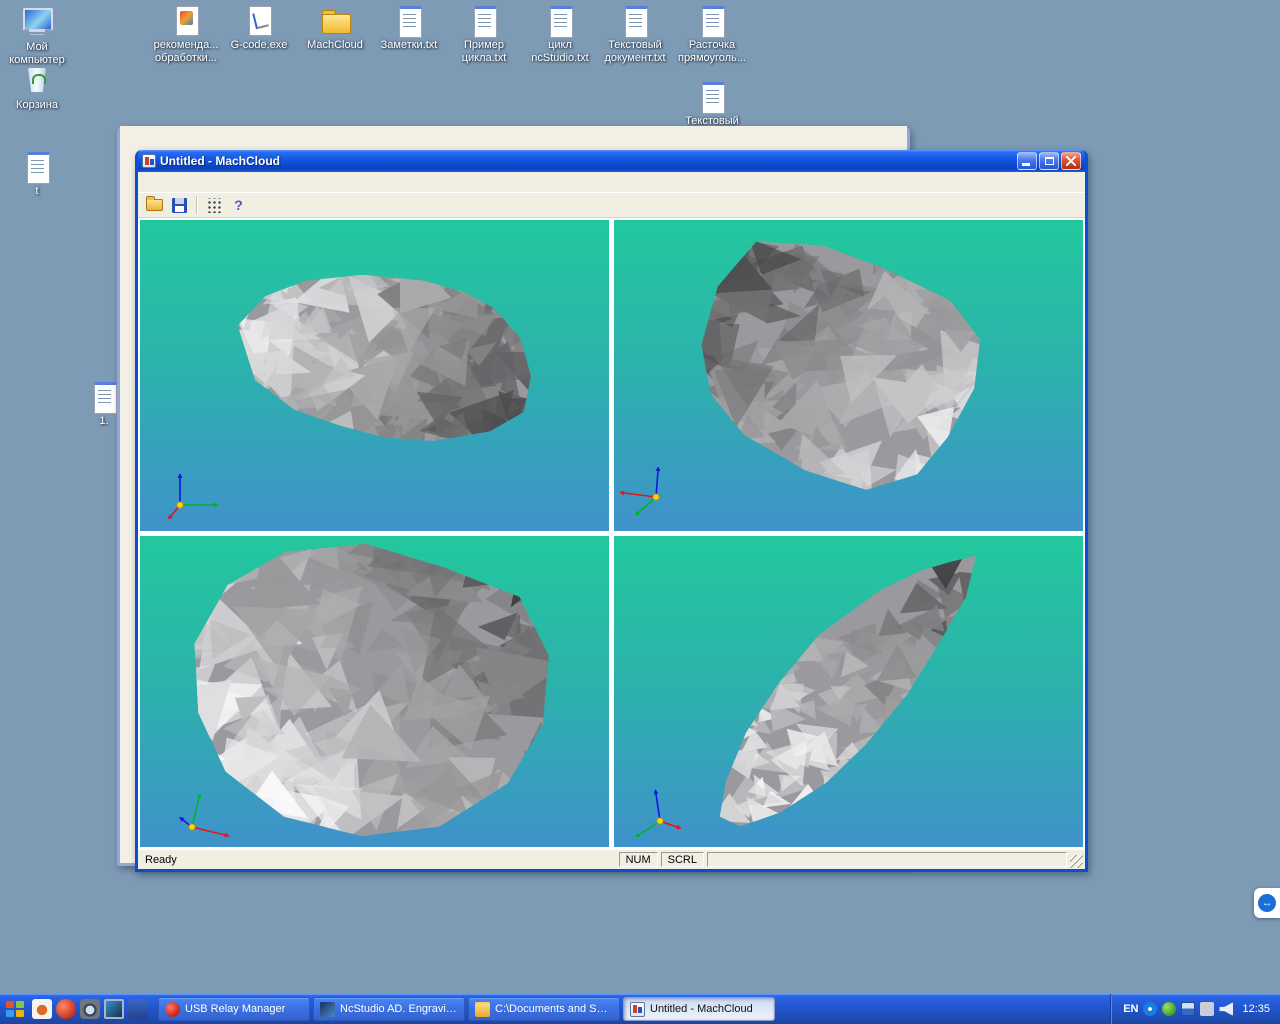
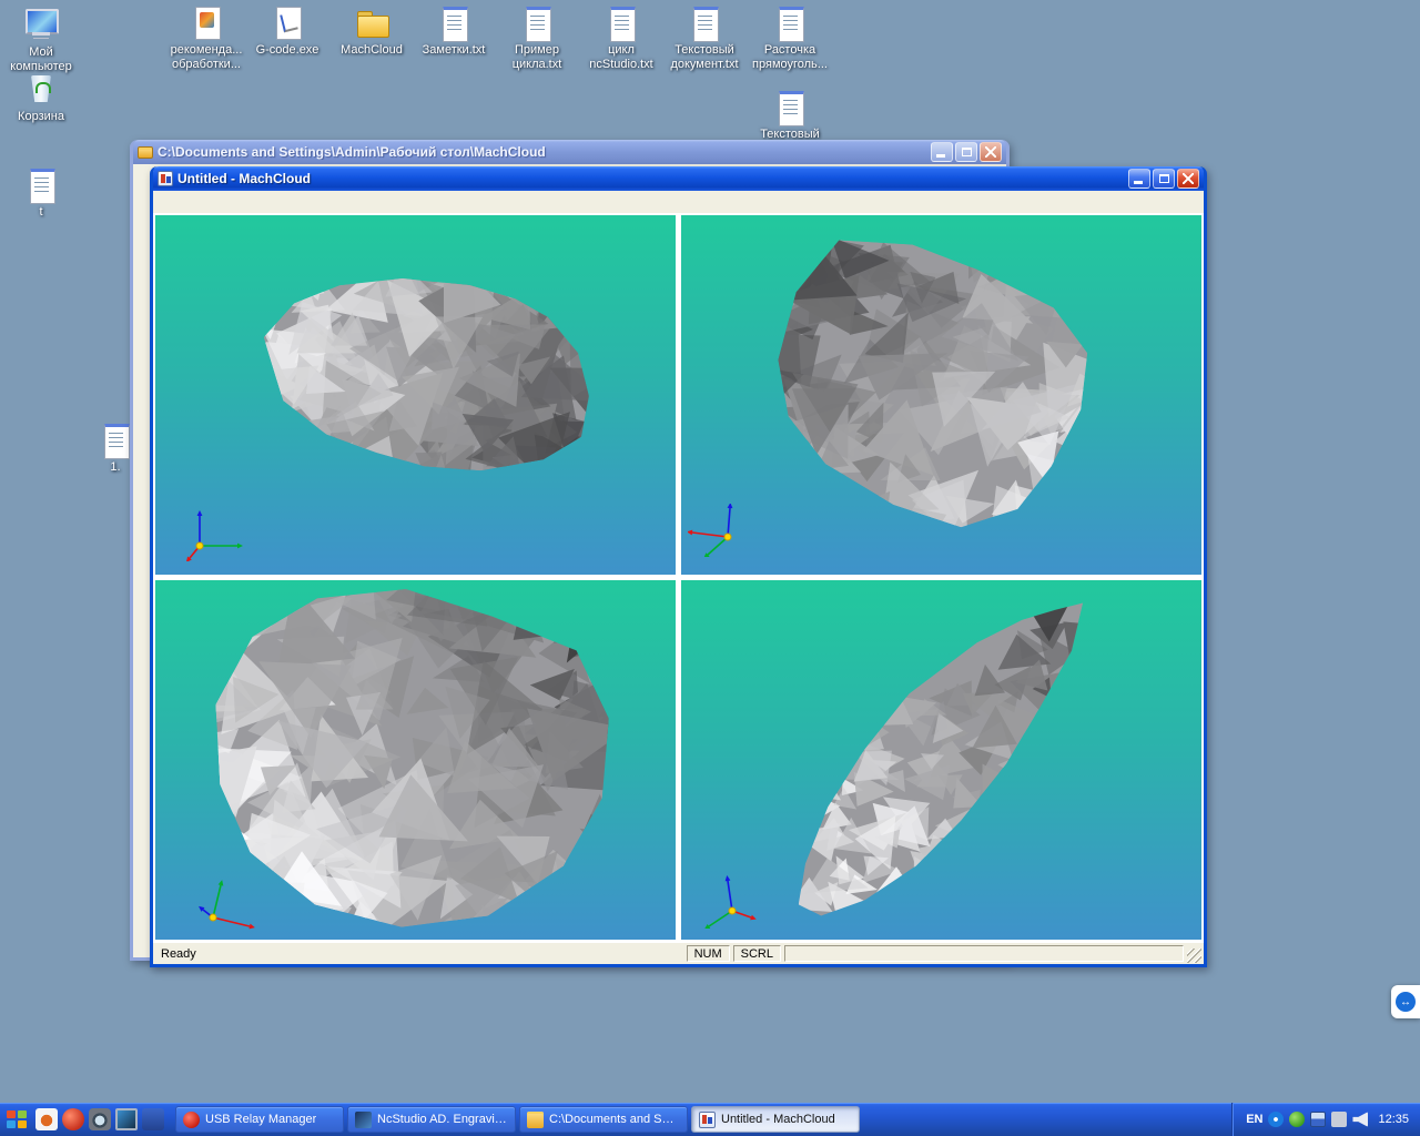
  Мой
  компьютер
  Корзина
  t
  рекоменда...
  обработки...
  G-code.exe
  MachCloud
  Заметки.txt
  Пример
  цикла.txt
  цикл
  ncStudio.txt
  Текстовый
  документ.txt
  Расточка
  прямоуголь...
  Текстовый
  1.
+ C:\Documents and Settings\Admin\Рабочий стол\MachCloud
  Untitled - MachCloud
- ?
  Ready
  NUM
  SCRL
  ↔
  USB Relay Manager
  NcStudio AD. Engravin..
  C:\Documents and Set..
  Untitled - MachCloud
  EN
  12:35
